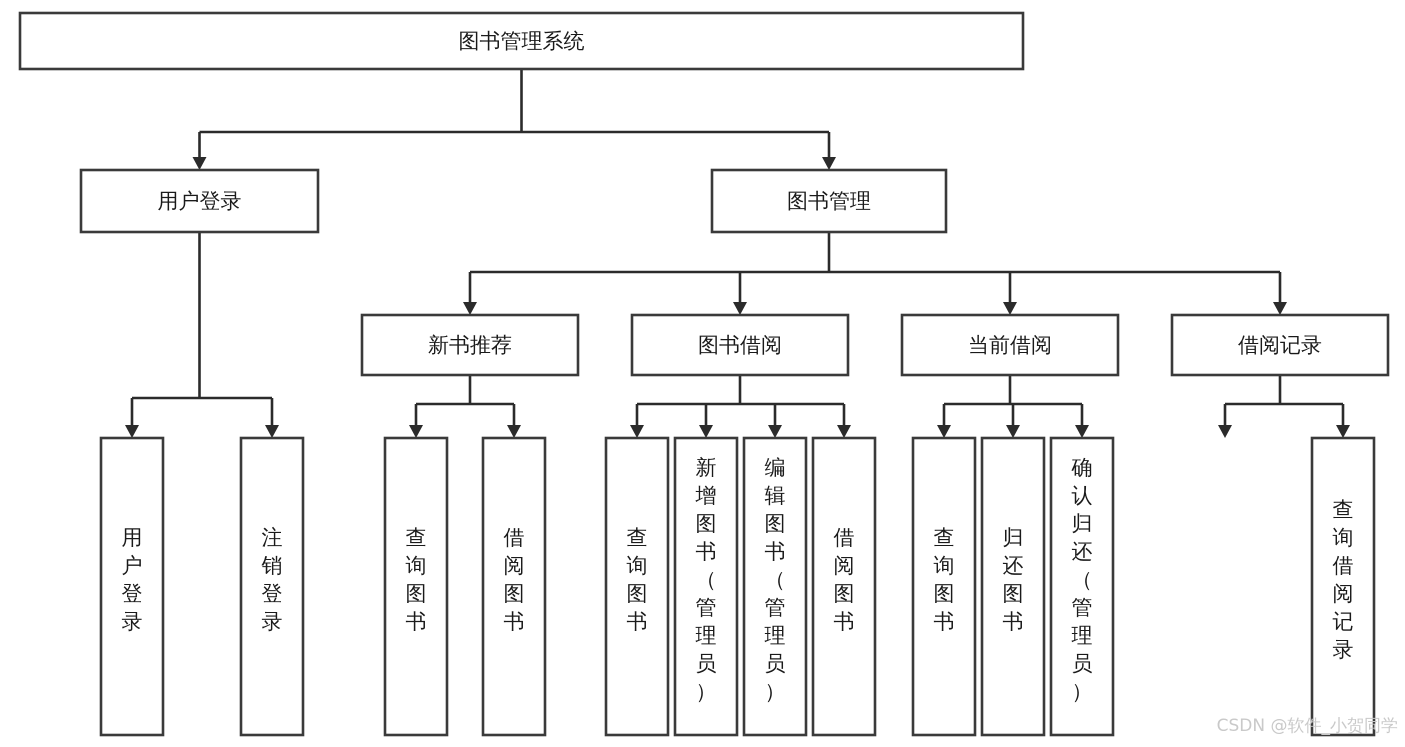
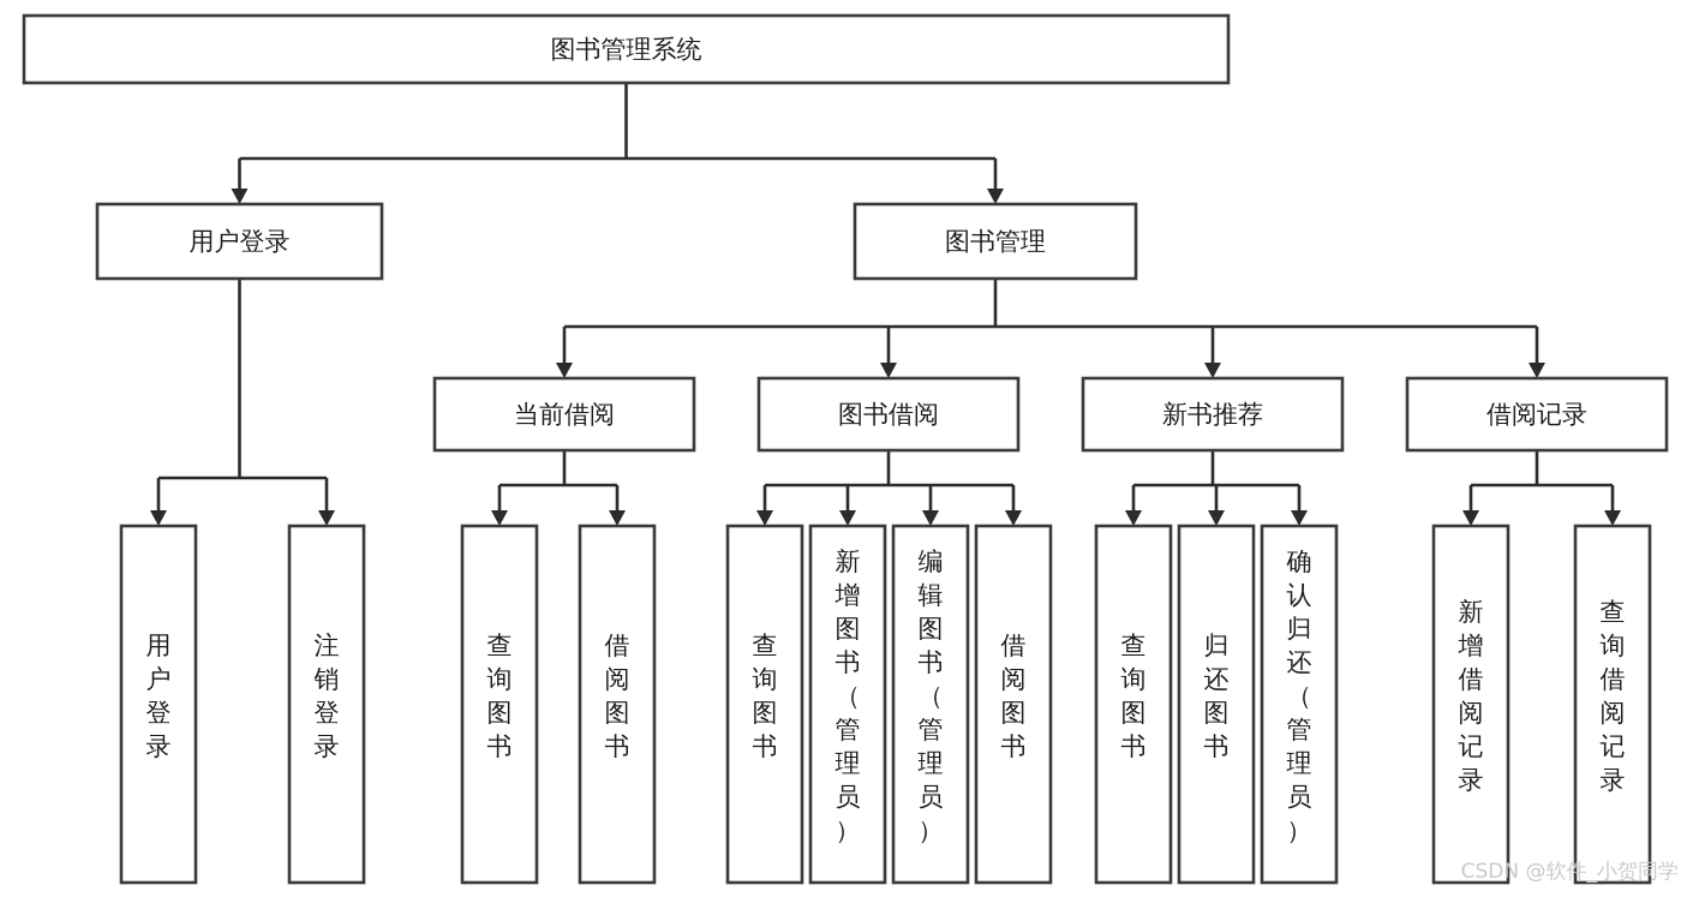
  图书管理系统
  用户登录
  图书管理
- 新书推荐
+ 当前借阅
  图书借阅
- 当前借阅
+ 新书推荐
  借阅记录
  用户登录
  注销登录
  查询图书
  借阅图书
  查询图书
  新增图书（管理员）
  编辑图书（管理员）
  借阅图书
  查询图书
  归还图书
  确认归还（管理员）
+ 新增借阅记录
  查询借阅记录
  CSDN @软件_小贺同学
